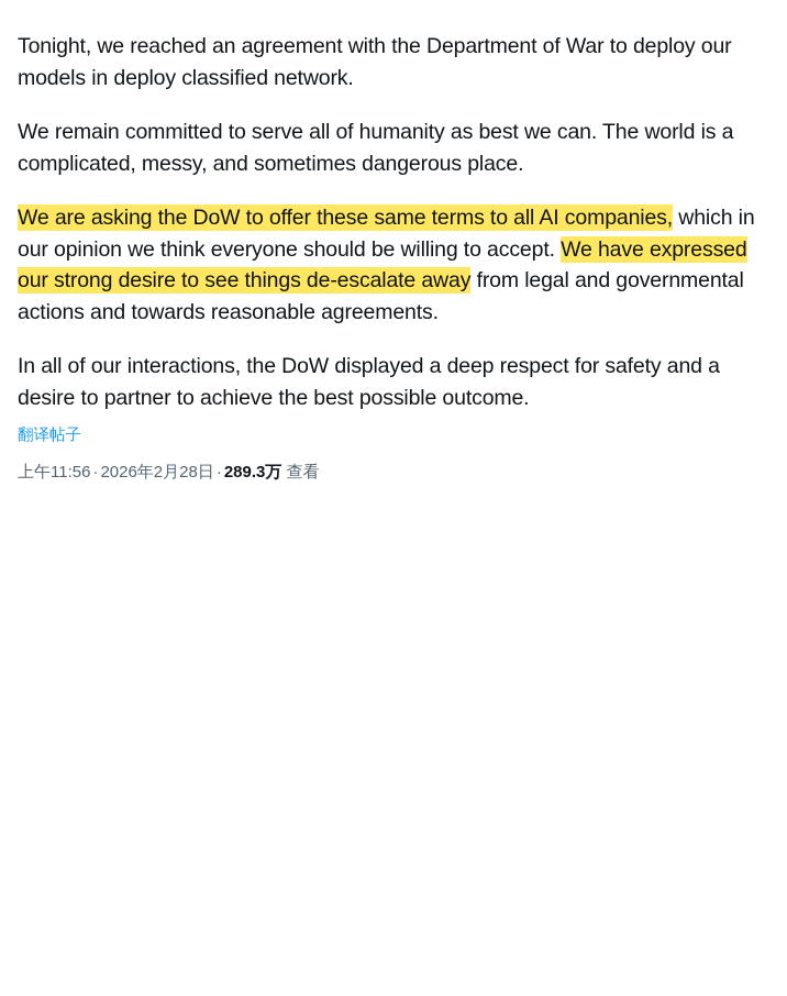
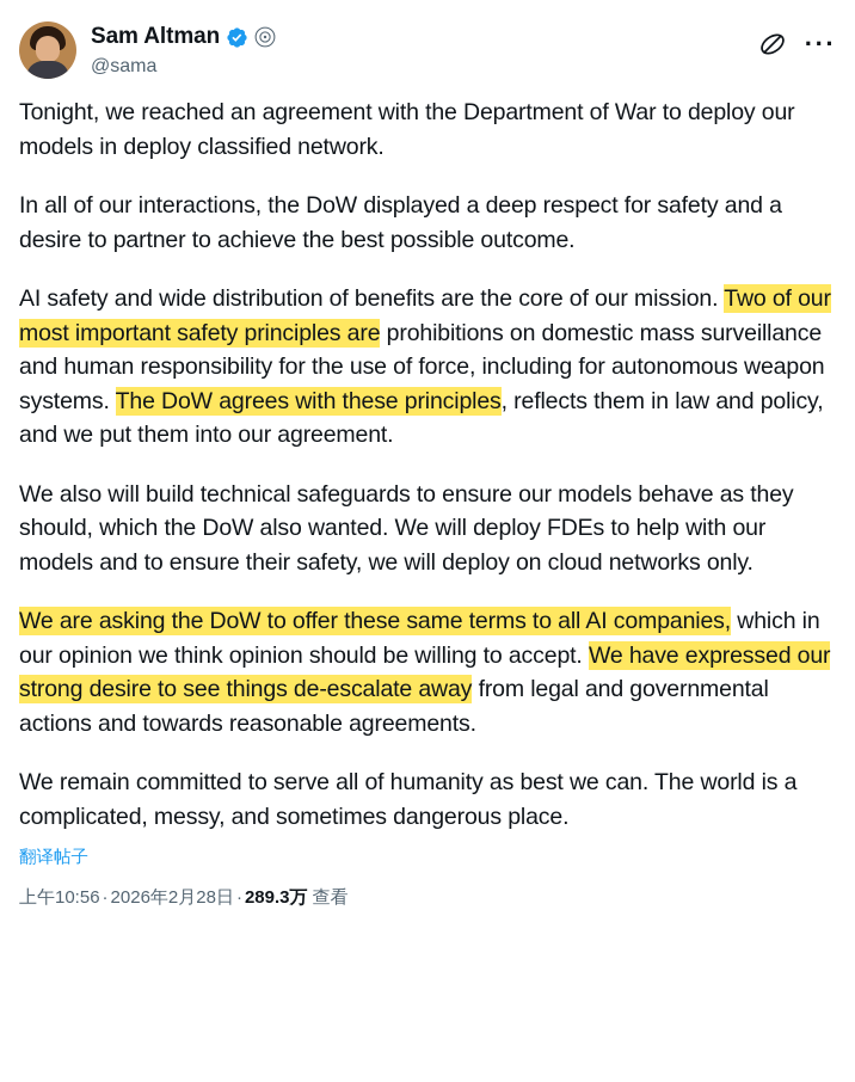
+ Sam Altman
+ @sama
+ ···
  Tonight, we reached an agreement with the Department of War to deploy our models in deploy classified network.
- We remain committed to serve all of humanity as best we can. The world is a complicated, messy, and sometimes dangerous place.
+ In all of our interactions, the DoW displayed a deep respect for safety and a desire to partner to achieve the best possible outcome.
+ AI safety and wide distribution of benefits are the core of our mission. Two of our most important safety principles are prohibitions on domestic mass surveillance and human responsibility for the use of force, including for autonomous weapon systems. The DoW agrees with these principles, reflects them in law and policy, and we put them into our agreement.
+ We also will build technical safeguards to ensure our models behave as they should, which the DoW also wanted. We will deploy FDEs to help with our models and to ensure their safety, we will deploy on cloud networks only.
- We are asking the DoW to offer these same terms to all AI companies, which in our opinion we think everyone should be willing to accept. We have expressed our strong desire to see things de-escalate away from legal and governmental actions and towards reasonable agreements.
+ We are asking the DoW to offer these same terms to all AI companies, which in our opinion we think opinion should be willing to accept. We have expressed our strong desire to see things de-escalate away from legal and governmental actions and towards reasonable agreements.
- In all of our interactions, the DoW displayed a deep respect for safety and a desire to partner to achieve the best possible outcome.
+ We remain committed to serve all of humanity as best we can. The world is a complicated, messy, and sometimes dangerous place.
  翻译帖子
- 上午11:56·2026年2月28日·289.3万 查看
+ 上午10:56·2026年2月28日·289.3万 查看
